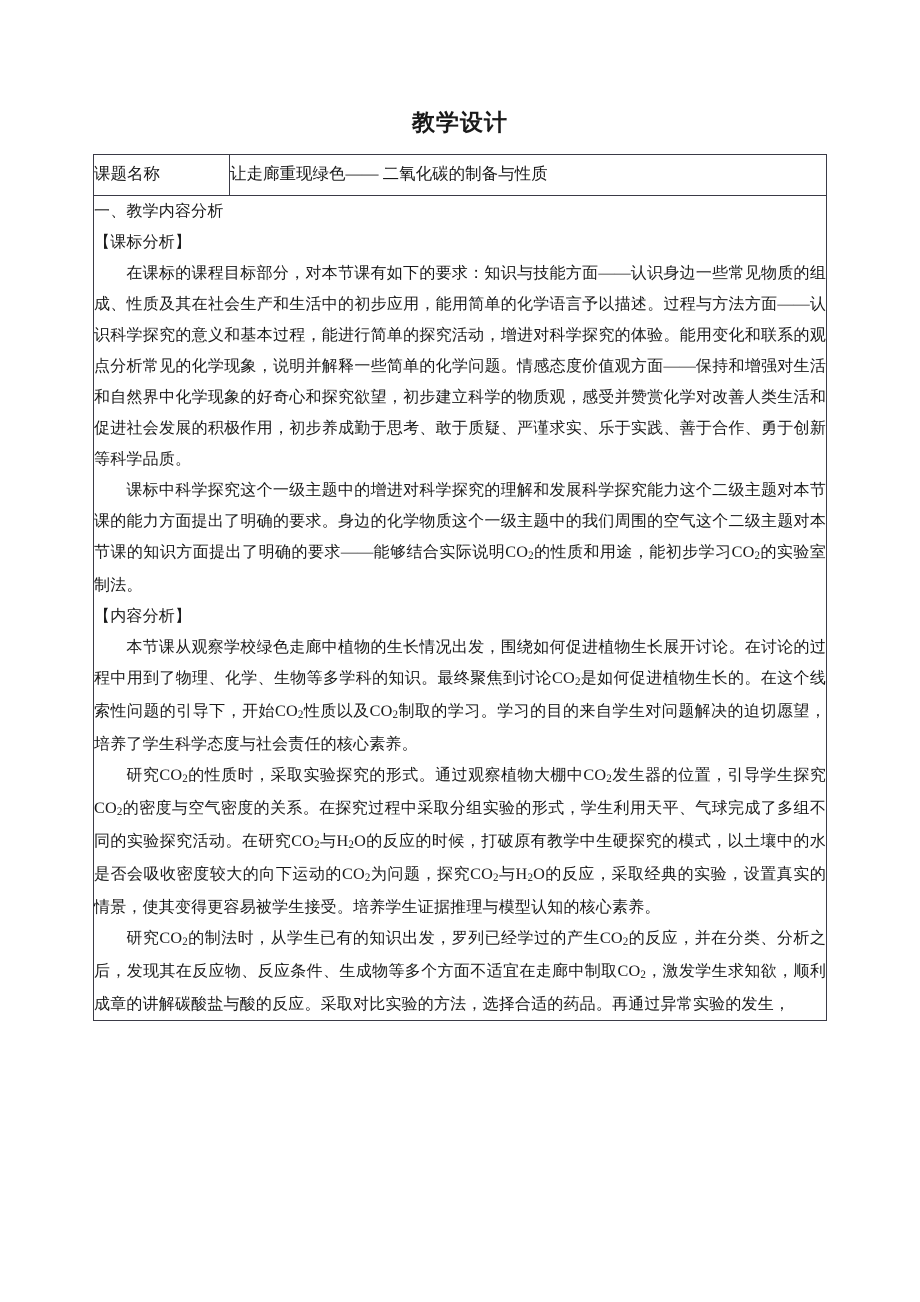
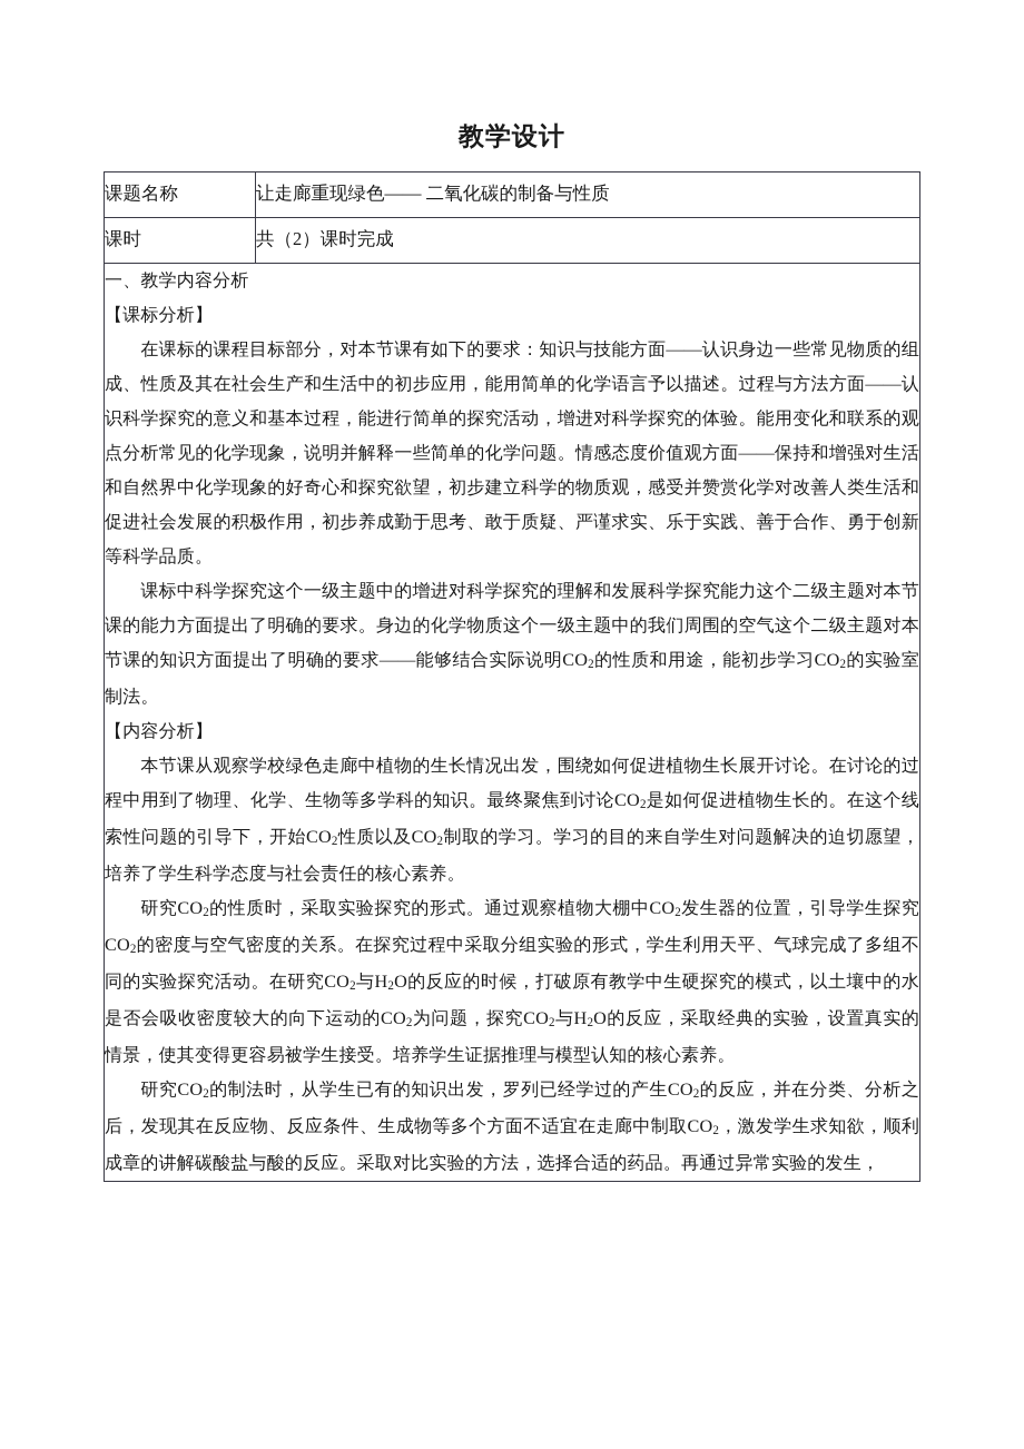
  教学设计
  课题名称	让走廊重现绿色—— 二氧化碳的制备与性质
+ 课时	共（2）课时完成
  一、教学内容分析 【课标分析】 在课标的课程目标部分，对本节课有如下的要求：知识与技能方面——认识身边一些常见物质的组成、性质及其在社会生产和生活中的初步应用，能用简单的化学语言予以描述。过程与方法方面——认识科学探究的意义和基本过程，能进行简单的探究活动，增进对科学探究的体验。能用变化和联系的观点分析常见的化学现象，说明并解释一些简单的化学问题。情感态度价值观方面——保持和增强对生活和自然界中化学现象的好奇心和探究欲望，初步建立科学的物质观，感受并赞赏化学对改善人类生活和促进社会发展的积极作用，初步养成勤于思考、敢于质疑、严谨求实、乐于实践、善于合作、勇于创新等科学品质。 课标中科学探究这个一级主题中的增进对科学探究的理解和发展科学探究能力这个二级主题对本节课的能力方面提出了明确的要求。身边的化学物质这个一级主题中的我们周围的空气这个二级主题对本节课的知识方面提出了明确的要求——能够结合实际说明CO2的性质和用途，能初步学习CO2的实验室制法。 【内容分析】 本节课从观察学校绿色走廊中植物的生长情况出发，围绕如何促进植物生长展开讨论。在讨论的过程中用到了物理、化学、生物等多学科的知识。最终聚焦到讨论CO2是如何促进植物生长的。在这个线索性问题的引导下，开始CO2性质以及CO2制取的学习。学习的目的来自学生对问题解决的迫切愿望，培养了学生科学态度与社会责任的核心素养。 研究CO2的性质时，采取实验探究的形式。通过观察植物大棚中CO2发生器的位置，引导学生探究CO2的密度与空气密度的关系。在探究过程中采取分组实验的形式，学生利用天平、气球完成了多组不同的实验探究活动。在研究CO2与H2O的反应的时候，打破原有教学中生硬探究的模式，以土壤中的水是否会吸收密度较大的向下运动的CO2为问题，探究CO2与H2O的反应，采取经典的实验，设置真实的情景，使其变得更容易被学生接受。培养学生证据推理与模型认知的核心素养。 研究CO2的制法时，从学生已有的知识出发，罗列已经学过的产生CO2的反应，并在分类、分析之后，发现其在反应物、反应条件、生成物等多个方面不适宜在走廊中制取CO2，激发学生求知欲，顺利成章的讲解碳酸盐与酸的反应。采取对比实验的方法，选择合适的药品。再通过异常实验的发生，
